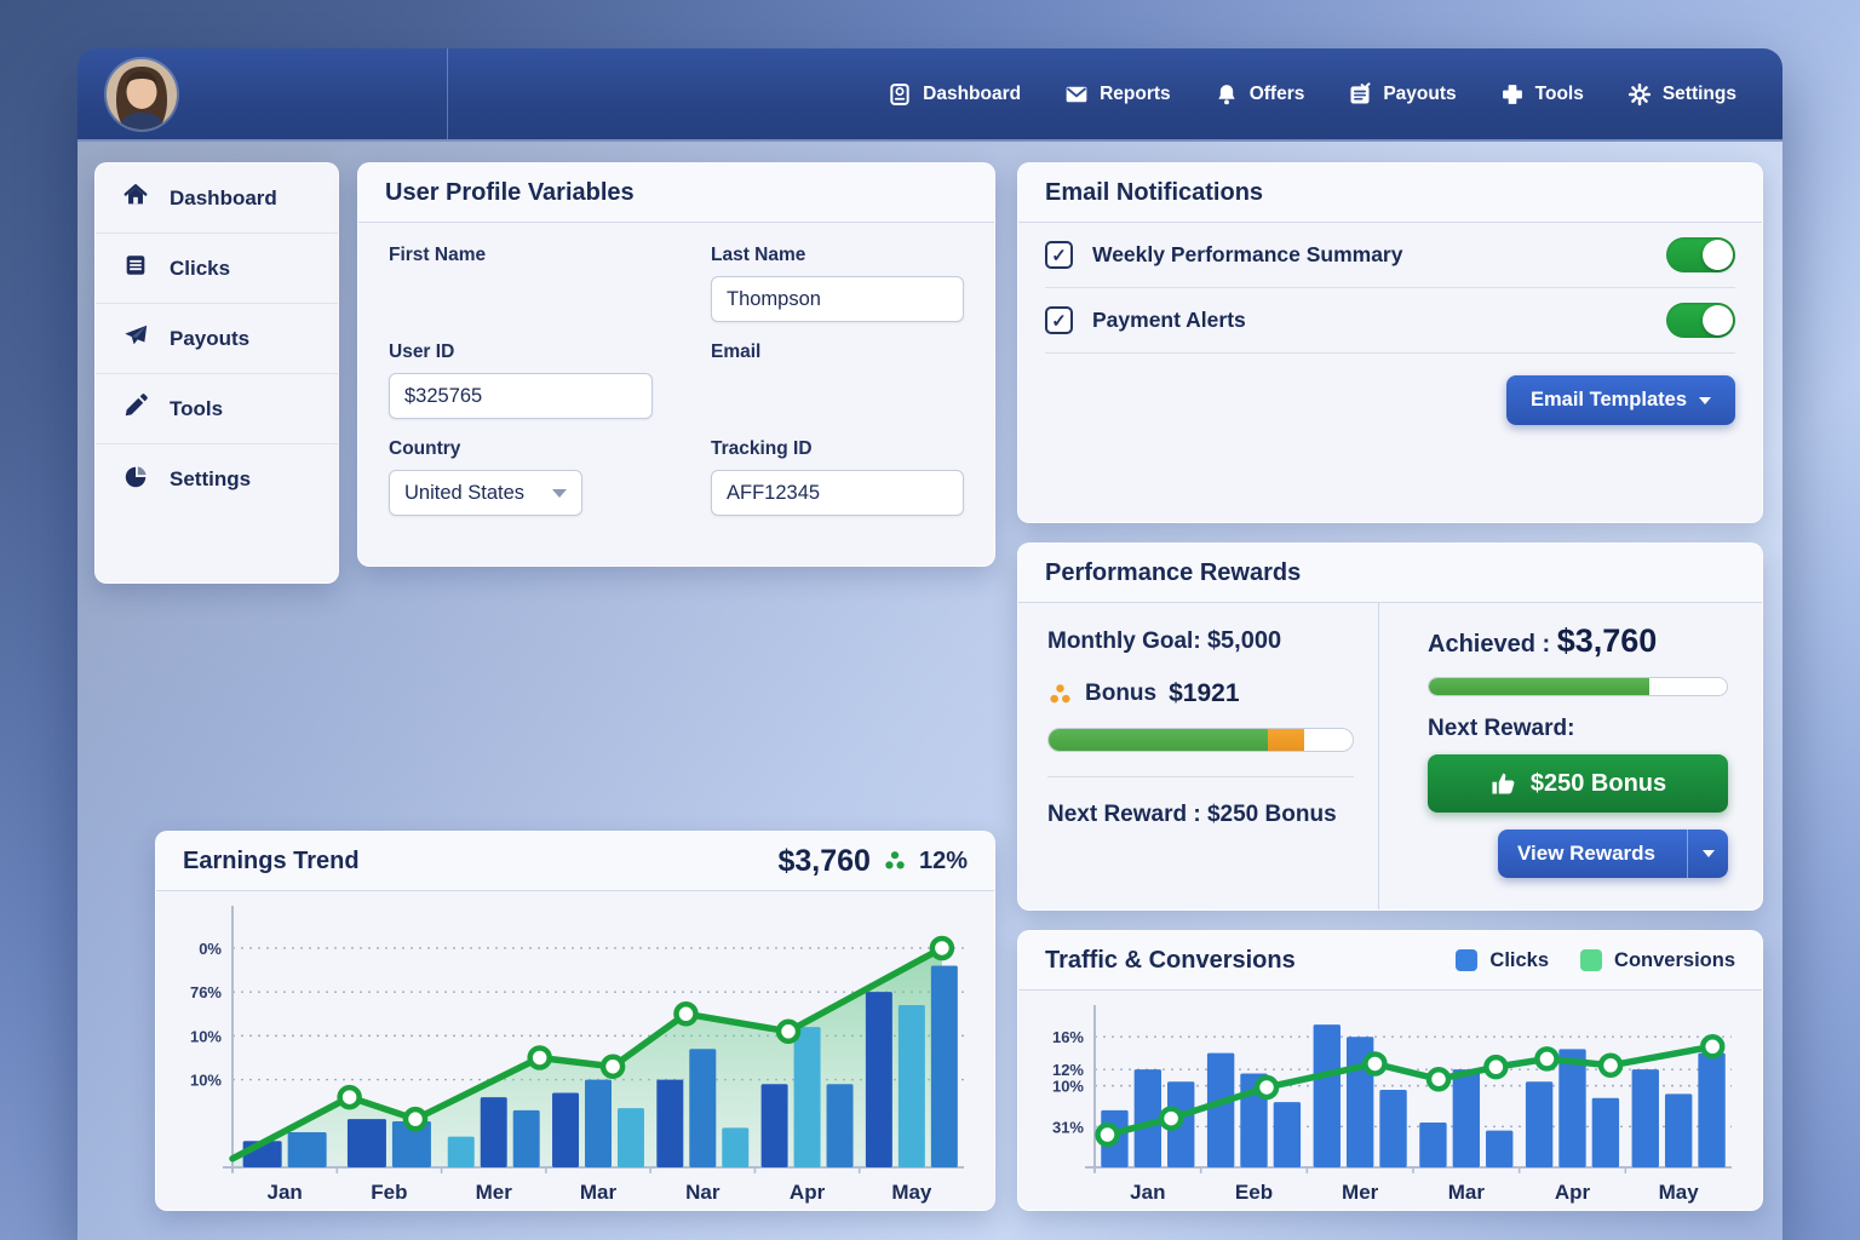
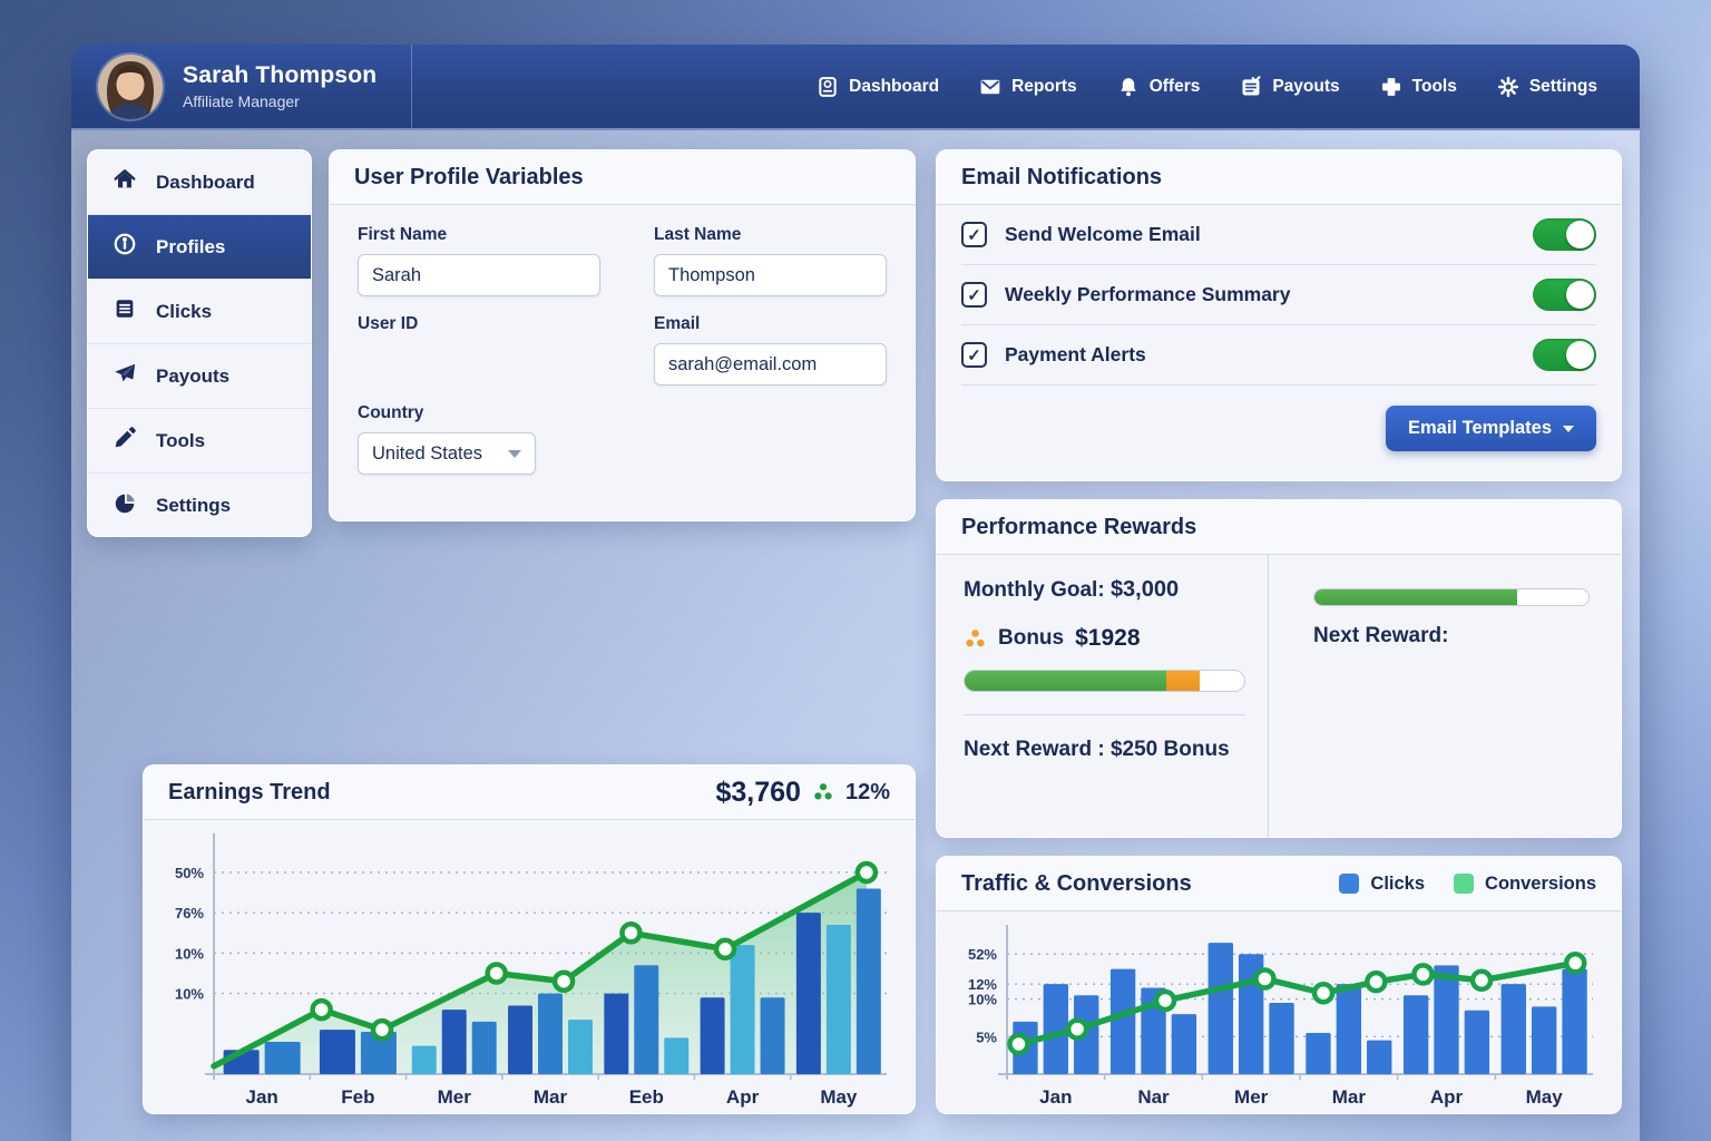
+ Sarah Thompson
+ Affiliate Manager
  Dashboard
  Reports
  Offers
  Payouts
  Tools
  Settings
  Dashboard
+ Profiles
  Clicks
  Payouts
  Tools
  Settings
  User Profile Variables
  First Name
+ Sarah
  Last Name
  Thompson
  User ID
- $325765
  Email
+ sarah@email.com
  Country
  United States
- Tracking ID
- AFF12345
  Email Notifications
+ Send Welcome Email
  Weekly Performance Summary
  Payment Alerts
  Email Templates
  Performance Rewards
- Monthly Goal: $5,000
+ Monthly Goal: $3,000
  Bonus
- $1921
+ $1928
  Next Reward : $250 Bonus
- Achieved : $3,760
  Next Reward:
- $250 Bonus
- View Rewards
  Earnings Trend
  $3,760
  12%
- 0%
+ 50%
  76%
  10%
  10%
  Jan
  Feb
  Mer
  Mar
- Nar
+ Eeb
  Apr
  May
  Traffic & Conversions
  Clicks
  Conversions
- 16%
+ 52%
  12%
  10%
- 31%
+ 5%
  Jan
- Eeb
+ Nar
  Mer
  Mar
  Apr
  May
